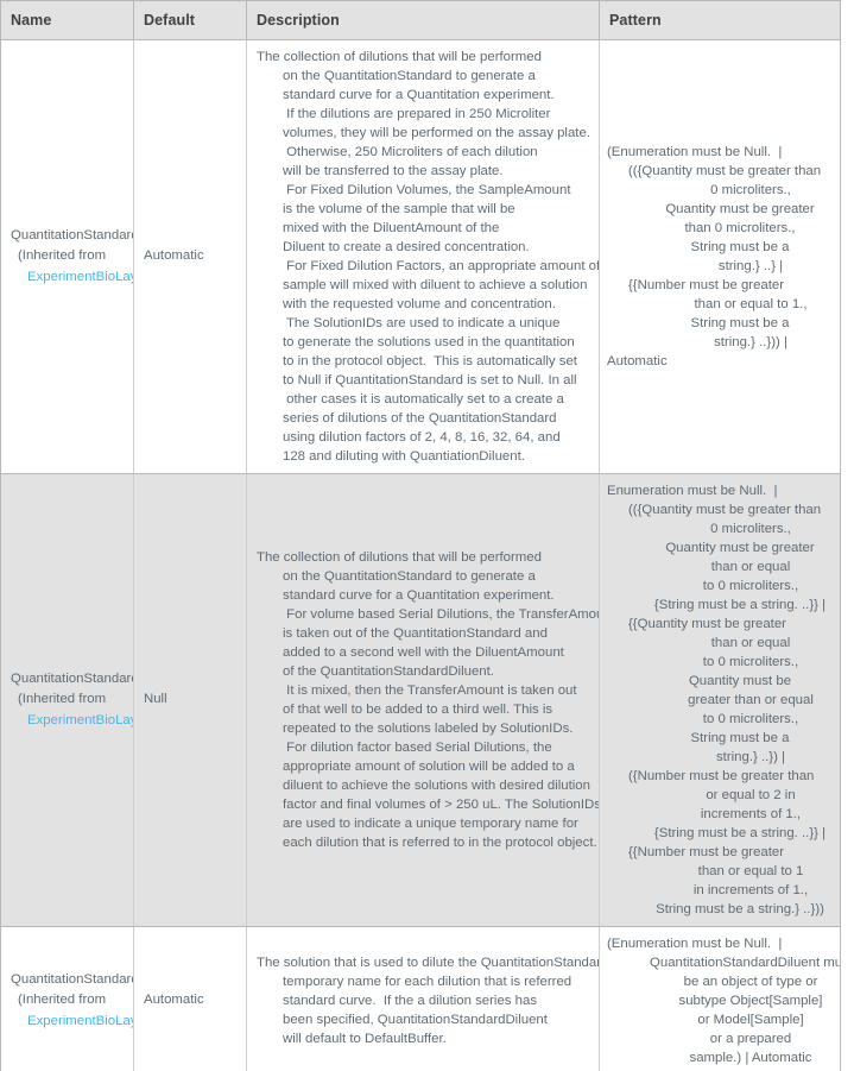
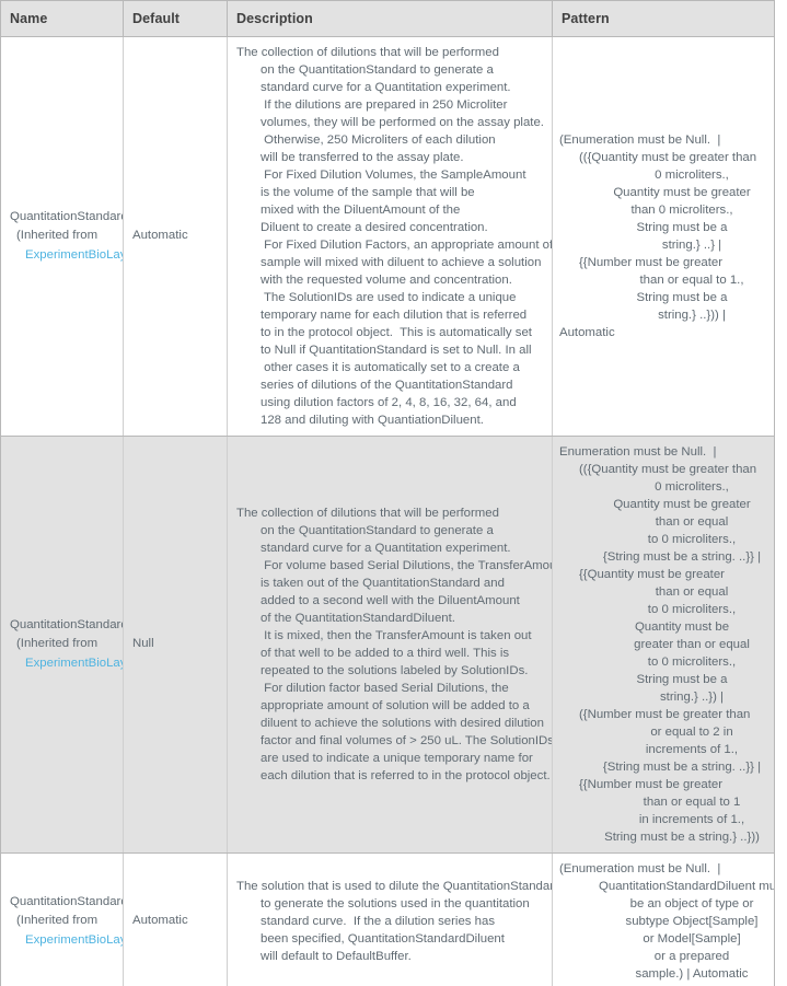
  Name	Default	Description	Pattern
- QuantitationStandar (Inherited from ExperimentBioLa	Automatic	The collection of dilutions that will be performedon the QuantitationStandard to generate astandard curve for a Quantitation experiment. If the dilutions are prepared in 250 Microlitervolumes, they will be performed on the assay plate. Otherwise, 250 Microliters of each dilutionwill be transferred to the assay plate. For Fixed Dilution Volumes, the SampleAmountis the volume of the sample that will bemixed with the DiluentAmount of theDiluent to create a desired concentration. For Fixed Dilution Factors, an appropriate amount ofsample will mixed with diluent to achieve a solutionwith the requested volume and concentration. The SolutionIDs are used to indicate a uniqueto generate the solutions used in the quantitationto in the protocol object. This is automatically setto Null if QuantitationStandard is set to Null. In all other cases it is automatically set to a create aseries of dilutions of the QuantitationStandardusing dilution factors of 2, 4, 8, 16, 32, 64, and128 and diluting with QuantiationDiluent.	(Enumeration must be Null. |(({Quantity must be greater than0 microliters.,Quantity must be greaterthan 0 microliters.,String must be astring.} ..} |{{Number must be greaterthan or equal to 1.,String must be astring.} ..})) |Automatic
+ QuantitationStandar (Inherited from ExperimentBioLa	Automatic	The collection of dilutions that will be performedon the QuantitationStandard to generate astandard curve for a Quantitation experiment. If the dilutions are prepared in 250 Microlitervolumes, they will be performed on the assay plate. Otherwise, 250 Microliters of each dilutionwill be transferred to the assay plate. For Fixed Dilution Volumes, the SampleAmountis the volume of the sample that will bemixed with the DiluentAmount of theDiluent to create a desired concentration. For Fixed Dilution Factors, an appropriate amount ofsample will mixed with diluent to achieve a solutionwith the requested volume and concentration. The SolutionIDs are used to indicate a uniquetemporary name for each dilution that is referredto in the protocol object. This is automatically setto Null if QuantitationStandard is set to Null. In all other cases it is automatically set to a create aseries of dilutions of the QuantitationStandardusing dilution factors of 2, 4, 8, 16, 32, 64, and128 and diluting with QuantiationDiluent.	(Enumeration must be Null. |(({Quantity must be greater than0 microliters.,Quantity must be greaterthan 0 microliters.,String must be astring.} ..} |{{Number must be greaterthan or equal to 1.,String must be astring.} ..})) |Automatic
  QuantitationStandar (Inherited from ExperimentBioLa	Null	The collection of dilutions that will be performedon the QuantitationStandard to generate astandard curve for a Quantitation experiment. For volume based Serial Dilutions, the TransferAmois taken out of the QuantitationStandard andadded to a second well with the DiluentAmountof the QuantitationStandardDiluent. It is mixed, then the TransferAmount is taken outof that well to be added to a third well. This isrepeated to the solutions labeled by SolutionIDs. For dilution factor based Serial Dilutions, theappropriate amount of solution will be added to adiluent to achieve the solutions with desired dilutionfactor and final volumes of > 250 uL. The SolutionIDsare used to indicate a unique temporary name foreach dilution that is referred to in the protocol object.	Enumeration must be Null. |(({Quantity must be greater than0 microliters.,Quantity must be greaterthan or equalto 0 microliters.,{String must be a string. ..}} |{{Quantity must be greaterthan or equalto 0 microliters.,Quantity must begreater than or equalto 0 microliters.,String must be astring.} ..}) |({Number must be greater thanor equal to 2 inincrements of 1.,{String must be a string. ..}} |{{Number must be greaterthan or equal to 1in increments of 1.,String must be a string.} ..}))
- QuantitationStandar (Inherited from ExperimentBioLa	Automatic	The solution that is used to dilute the QuantitationStandatemporary name for each dilution that is referredstandard curve. If the a dilution series hasbeen specified, QuantitationStandardDiluentwill default to DefaultBuffer.	(Enumeration must be Null. |QuantitationStandardDiluent mube an object of type orsubtype Object[Sample]or Model[Sample]or a preparedsample.) | Automatic
+ QuantitationStandar (Inherited from ExperimentBioLa	Automatic	The solution that is used to dilute the QuantitationStandato generate the solutions used in the quantitationstandard curve. If the a dilution series hasbeen specified, QuantitationStandardDiluentwill default to DefaultBuffer.	(Enumeration must be Null. |QuantitationStandardDiluent mube an object of type orsubtype Object[Sample]or Model[Sample]or a preparedsample.) | Automatic
